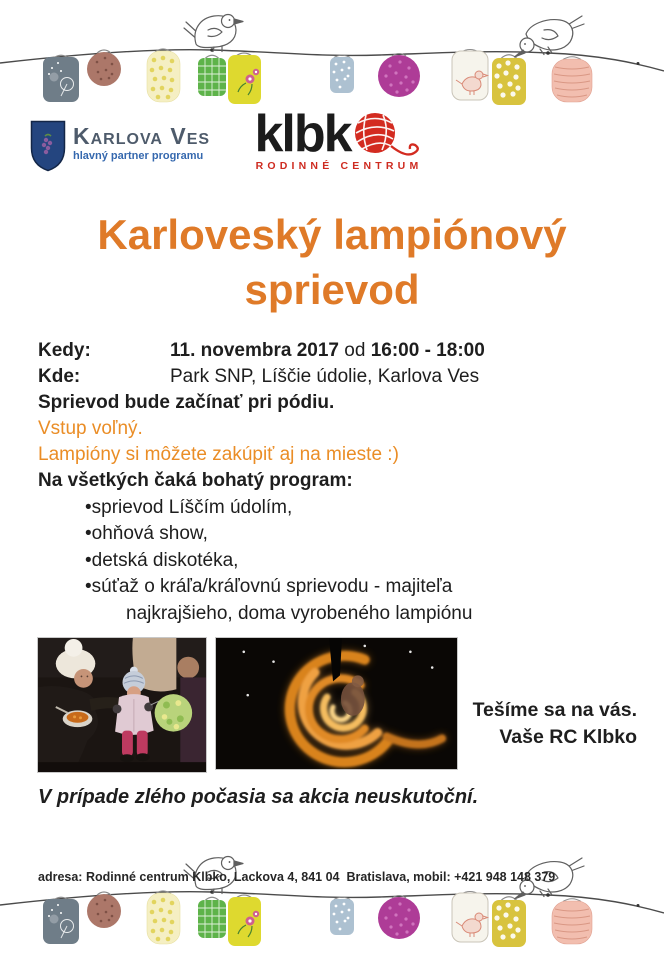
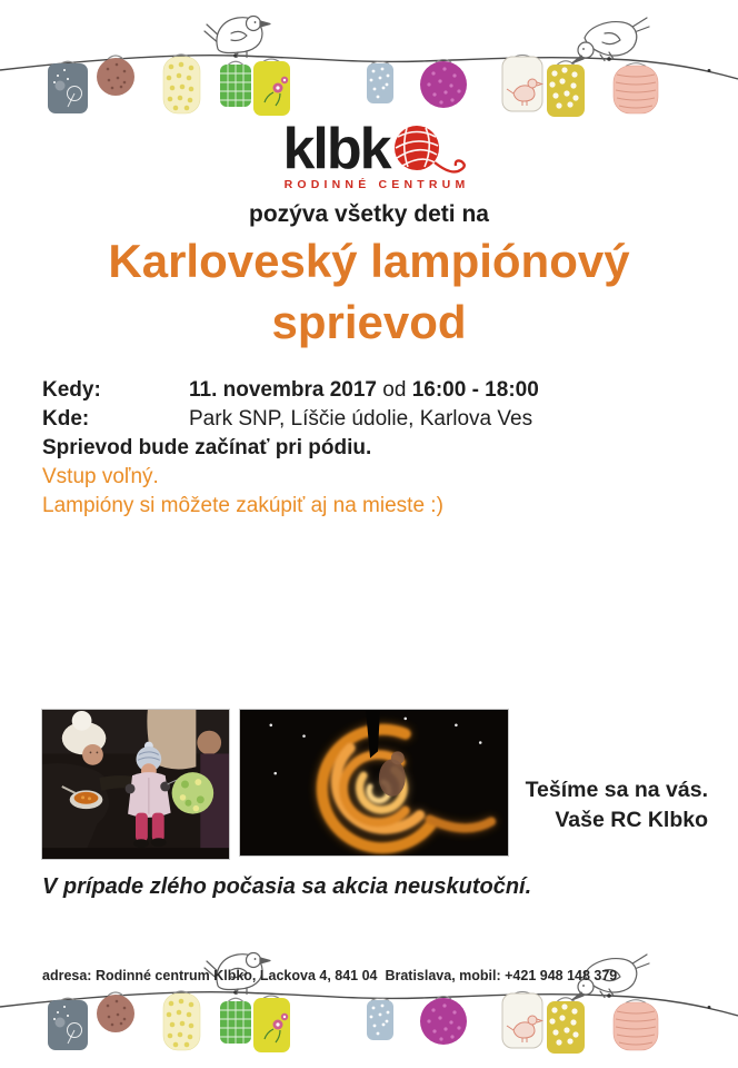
- Karlova Ves
- hlavný partner programu
  klbk
  RODINNÉ CENTRUM
+ pozýva všetky deti na
  Karloveský lampiónový
  sprievod
  Kedy:
  11. novembra 2017 od 16:00 - 18:00
  Kde:
  Park SNP, Líščie údolie, Karlova Ves
  Sprievod bude začínať pri pódiu.
  Vstup voľný.
  Lampióny si môžete zakúpiť aj na mieste :)
- Na všetkých čaká bohatý program:
- •sprievod Líščím údolím,
- •ohňová show,
- •detská diskotéka,
- •súťaž o kráľa/kráľovnú sprievodu - majiteľa
- najkrajšieho, doma vyrobeného lampiónu
  Tešíme sa na vás.
  Vaše RC Klbko
  V prípade zlého počasia sa akcia neuskutoční.
  adresa: Rodinné centrum Klbko, Lackova 4, 841 04 Bratislava, mobil: +421 948 148 379
